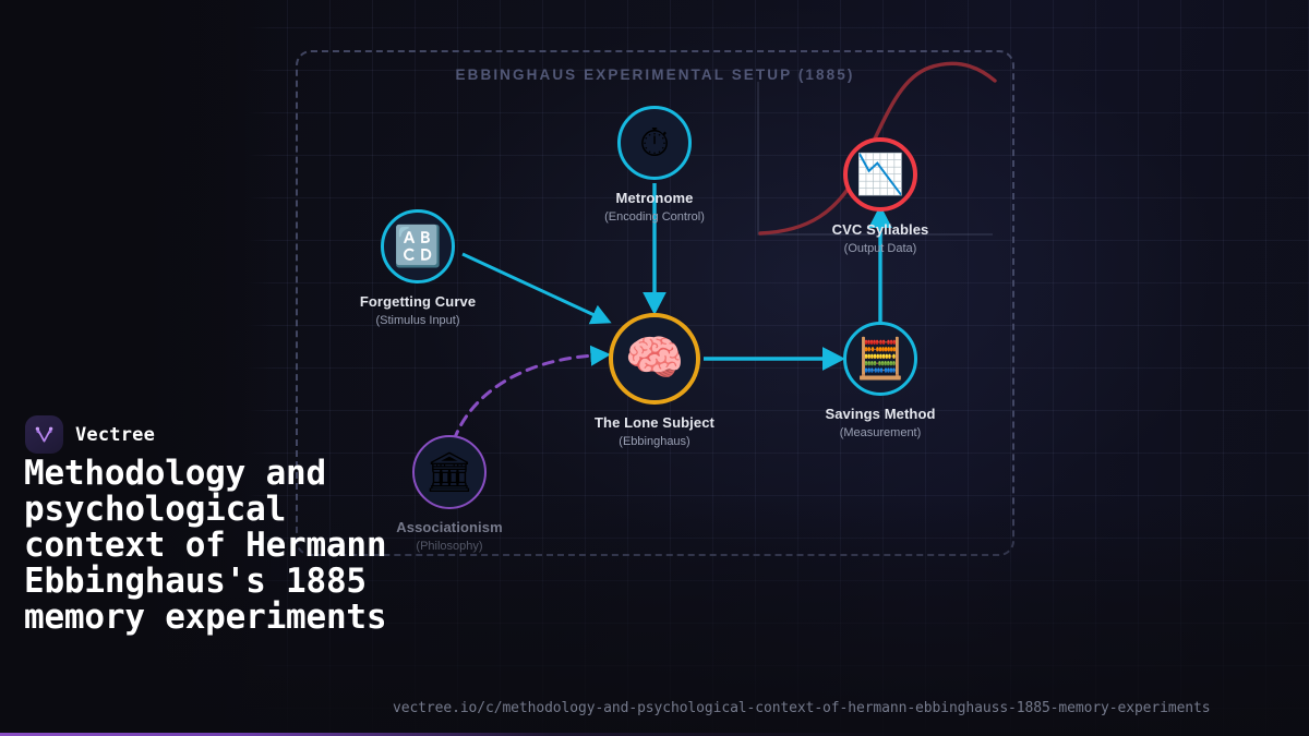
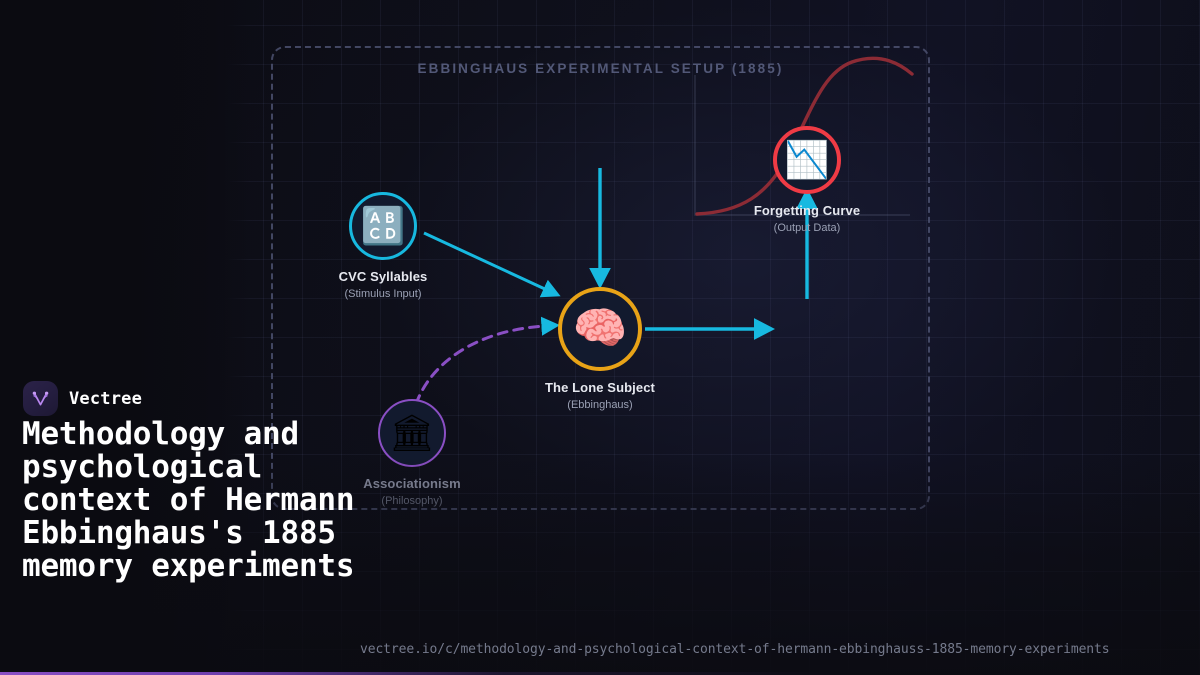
  EBBINGHAUS EXPERIMENTAL SETUP (1885)
- ⏱
- Metronome
- (Encoding Control)
  🔠
- Forgetting Curve
+ CVC Syllables
  (Stimulus Input)
  🧠
  The Lone Subject
  (Ebbinghaus)
- 🧮
- Savings Method
- (Measurement)
  📉
- CVC Syllables
+ Forgetting Curve
  (Output Data)
  🏛
  Vectree
  Methodology and psychological context of Hermann Ebbinghaus's 1885 memory experiments
  vectree.io/c/methodology-and-psychological-context-of-hermann-ebbinghauss-1885-memory-experiments
